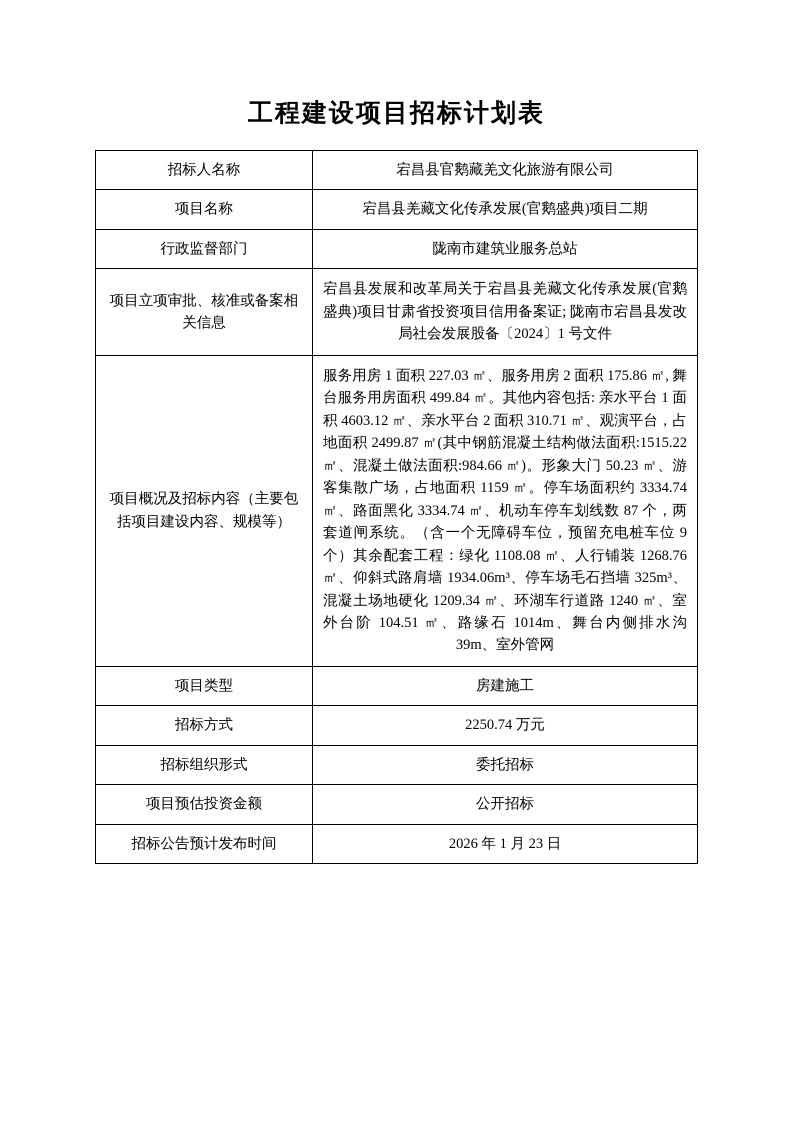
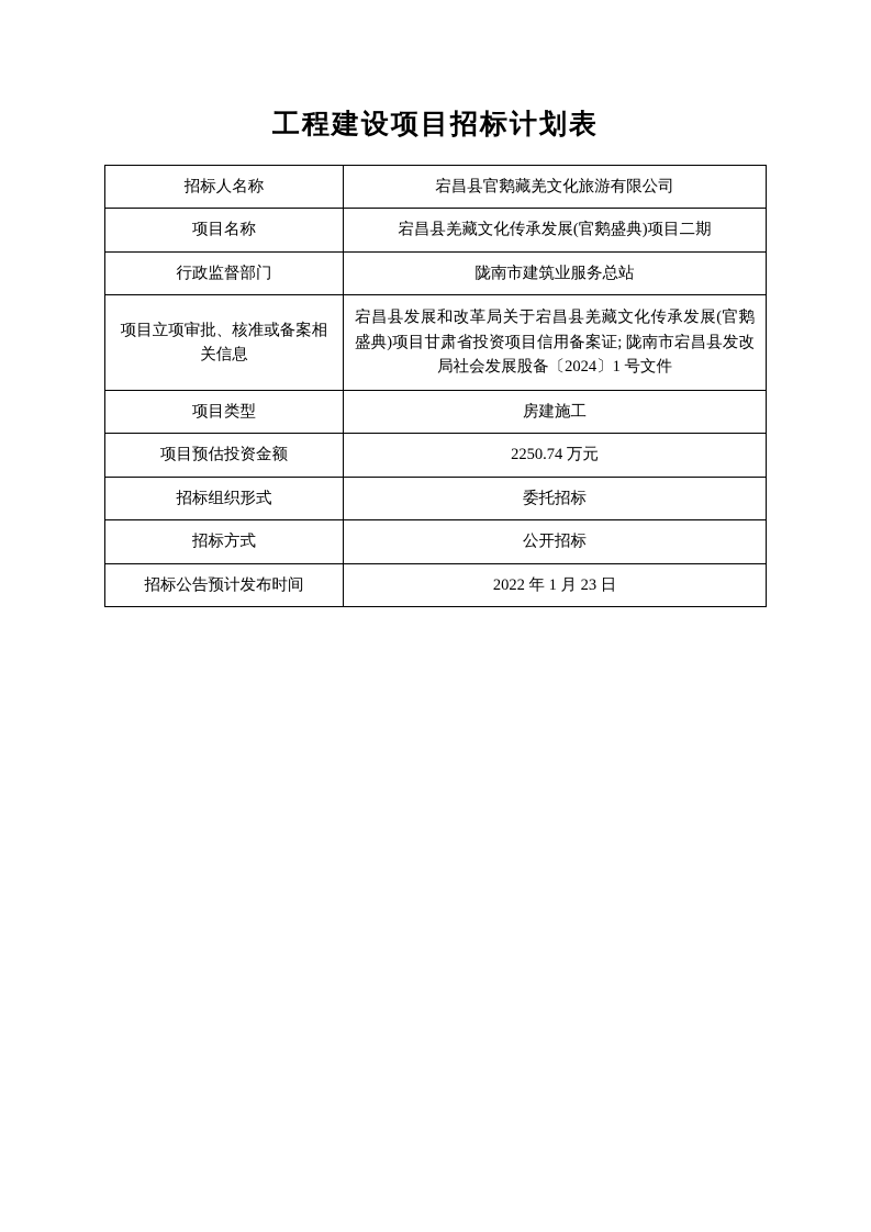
  工程建设项目招标计划表
  招标人名称	宕昌县官鹅藏羌文化旅游有限公司
  项目名称	宕昌县羌藏文化传承发展(官鹅盛典)项目二期
  行政监督部门	陇南市建筑业服务总站
  项目立项审批、核准或备案相关信息	宕昌县发展和改革局关于宕昌县羌藏文化传承发展(官鹅盛典)项目甘肃省投资项目信用备案证; 陇南市宕昌县发改局社会发展股备〔2024〕1 号文件
- 项目概况及招标内容（主要包括项目建设内容、规模等）	服务用房 1 面积 227.03 ㎡、服务用房 2 面积 175.86 ㎡, 舞台服务用房面积 499.84 ㎡。其他内容包括: 亲水平台 1 面积 4603.12 ㎡、亲水平台 2 面积 310.71 ㎡、观演平台，占地面积 2499.87 ㎡(其中钢筋混凝土结构做法面积:1515.22 ㎡、混凝土做法面积:984.66 ㎡)。形象大门 50.23 ㎡、游客集散广场，占地面积 1159 ㎡。停车场面积约 3334.74 ㎡、路面黑化 3334.74 ㎡、机动车停车划线数 87 个，两套道闸系统。（含一个无障碍车位，预留充电桩车位 9 个）其余配套工程：绿化 1108.08 ㎡、人行铺装 1268.76 ㎡、仰斜式路肩墙 1934.06m³、停车场毛石挡墙 325m³、混凝土场地硬化 1209.34 ㎡、环湖车行道路 1240 ㎡、室外台阶 104.51 ㎡、路缘石 1014m、舞台内侧排水沟 39m、室外管网
  项目类型	房建施工
- 招标方式	2250.74 万元
+ 项目预估投资金额	2250.74 万元
  招标组织形式	委托招标
- 项目预估投资金额	公开招标
+ 招标方式	公开招标
- 招标公告预计发布时间	2026 年 1 月 23 日
+ 招标公告预计发布时间	2022 年 1 月 23 日
